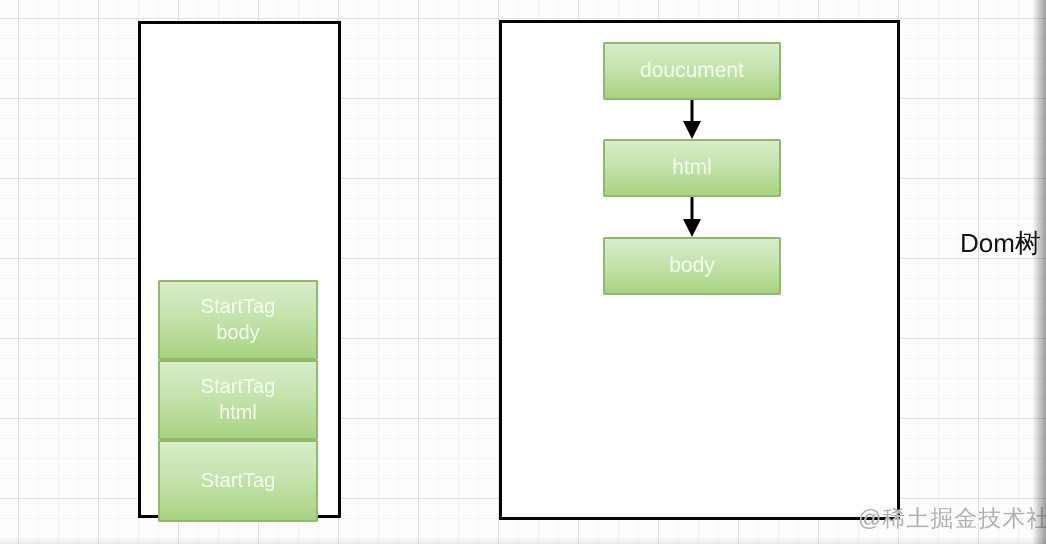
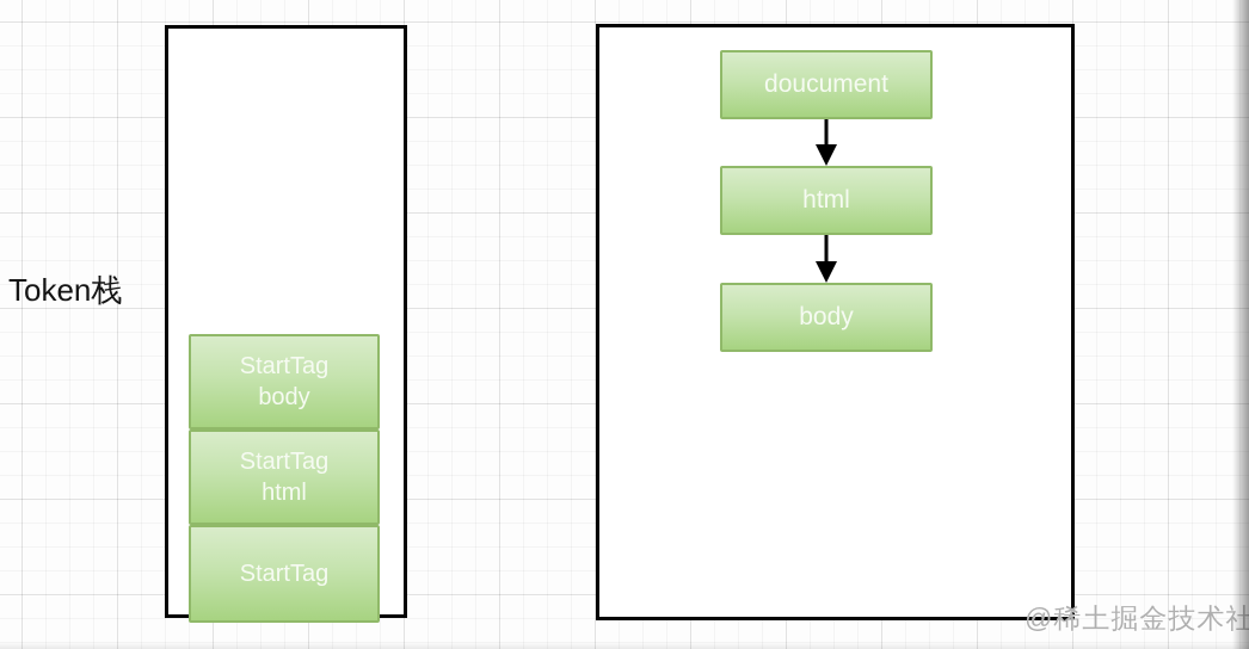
+ Token栈
  StartTag
  body
  StartTag
  html
  StartTag
  doucument
  html
  body
- Dom树
  @稀土掘金技术
